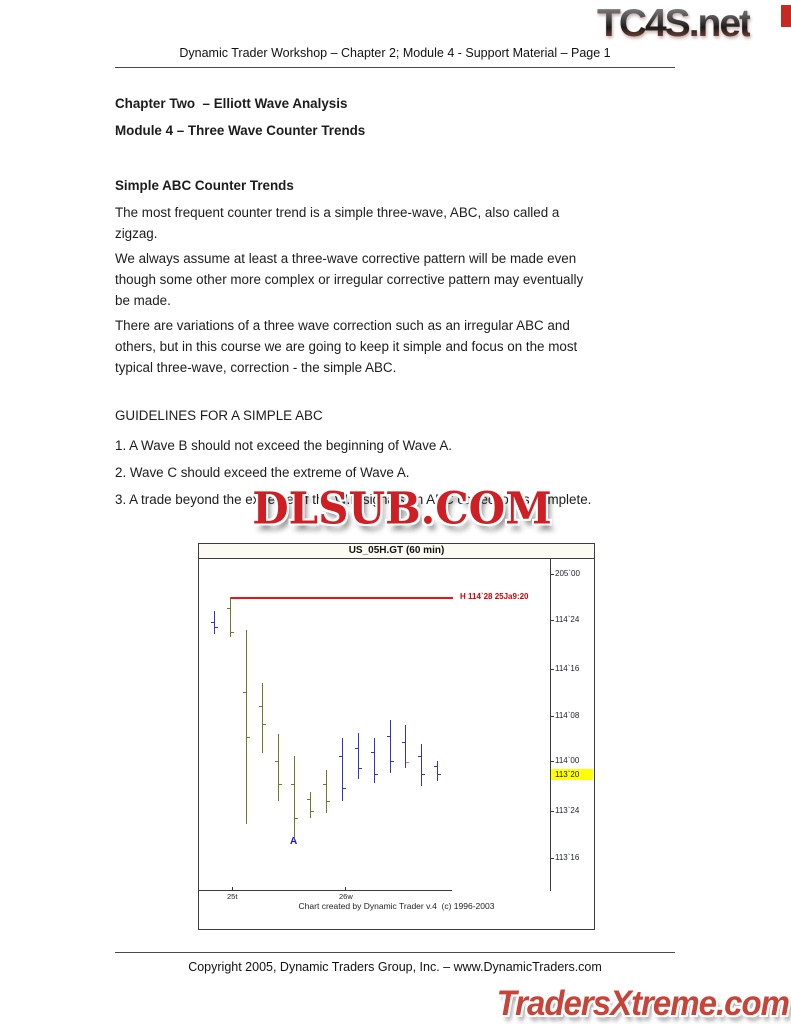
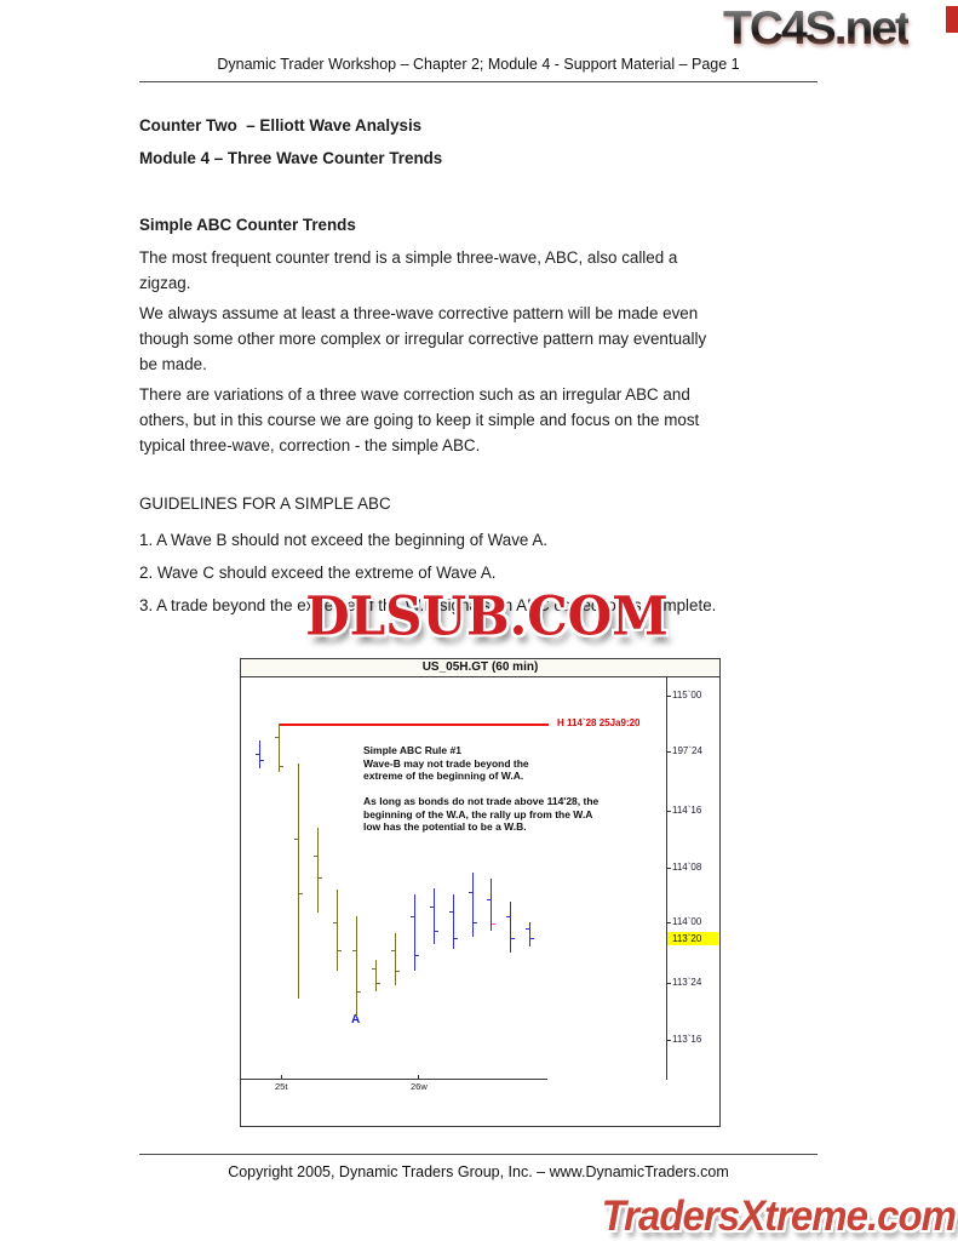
  TC4S.net
  Dynamic Trader Workshop – Chapter 2; Module 4 - Support Material – Page 1
- Chapter Two – Elliott Wave Analysis
+ Counter Two – Elliott Wave Analysis
  Module 4 – Three Wave Counter Trends
  Simple ABC Counter Trends
  The most frequent counter trend is a simple three-wave, ABC, also called a
  zigzag.
  We always assume at least a three-wave corrective pattern will be made even
  though some other more complex or irregular corrective pattern may eventually
  be made.
  There are variations of a three wave correction such as an irregular ABC and
  others, but in this course we are going to keep it simple and focus on the most
  typical three-wave, correction - the simple ABC.
  GUIDELINES FOR A SIMPLE ABC
  1. A Wave B should not exceed the beginning of Wave A.
  2. Wave C should exceed the extreme of Wave A.
  3. A trade beyond the extreme of the W.B signals an ABC correction is complete.
  DLSUB.COM
  US_05H.GT (60 min)
  H 114`28 25Ja9:20
+ Simple ABC Rule #1
+ Wave-B may not trade beyond the
+ extreme of the beginning of W.A.
+ As long as bonds do not trade above 114'28, the
+ beginning of the W.A, the rally up from the W.A
+ low has the potential to be a W.B.
  A
- Chart created by Dynamic Trader v.4 (c) 1996-2003
- 205`00
+ 115`00
- 114`24
+ 197`24
  114`16
  114`08
  114`00
  113`20
  113`24
  113`16
  25t
  26w
  Copyright 2005, Dynamic Traders Group, Inc. – www.DynamicTraders.com
  TradersXtreme.com
